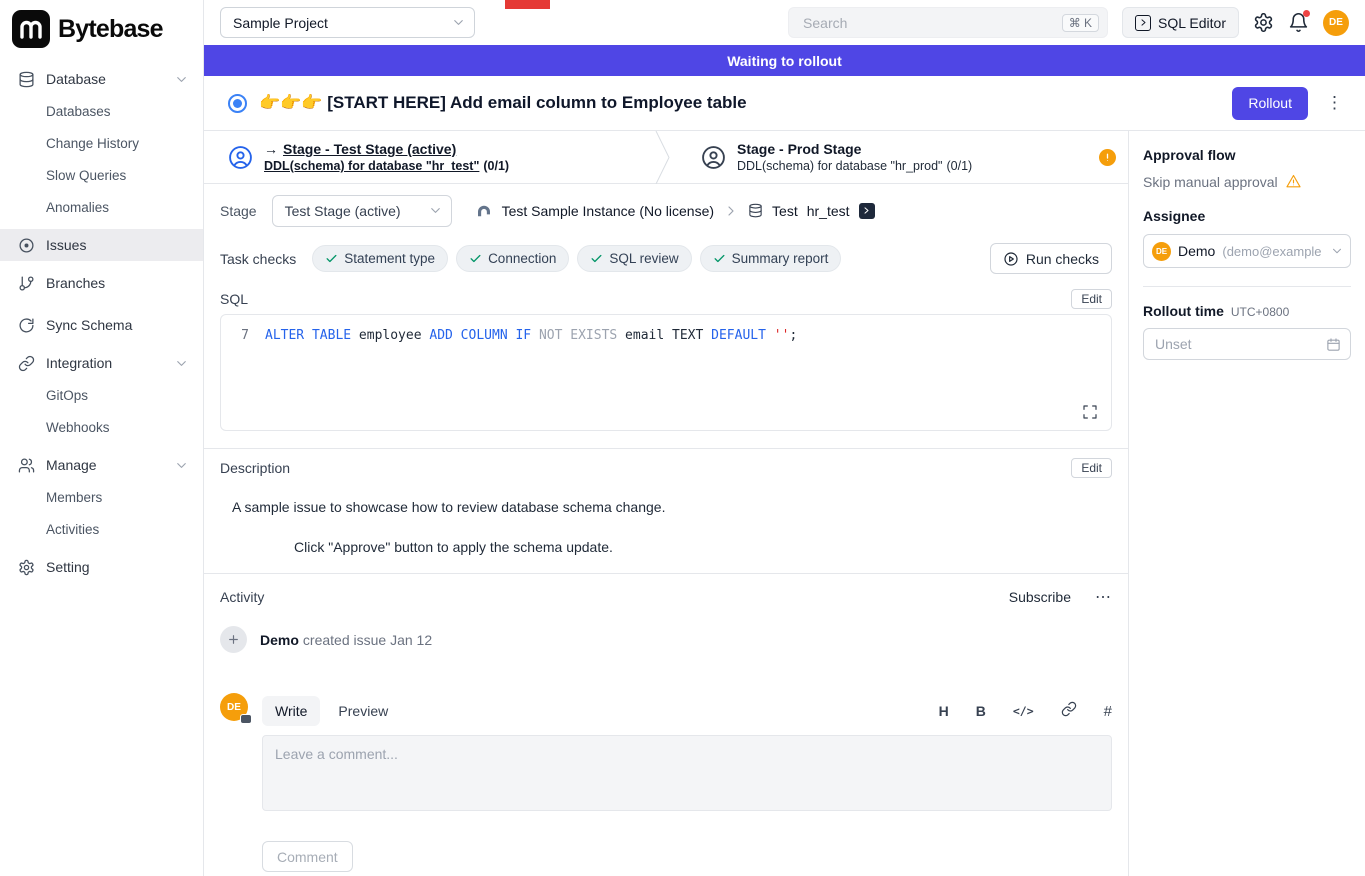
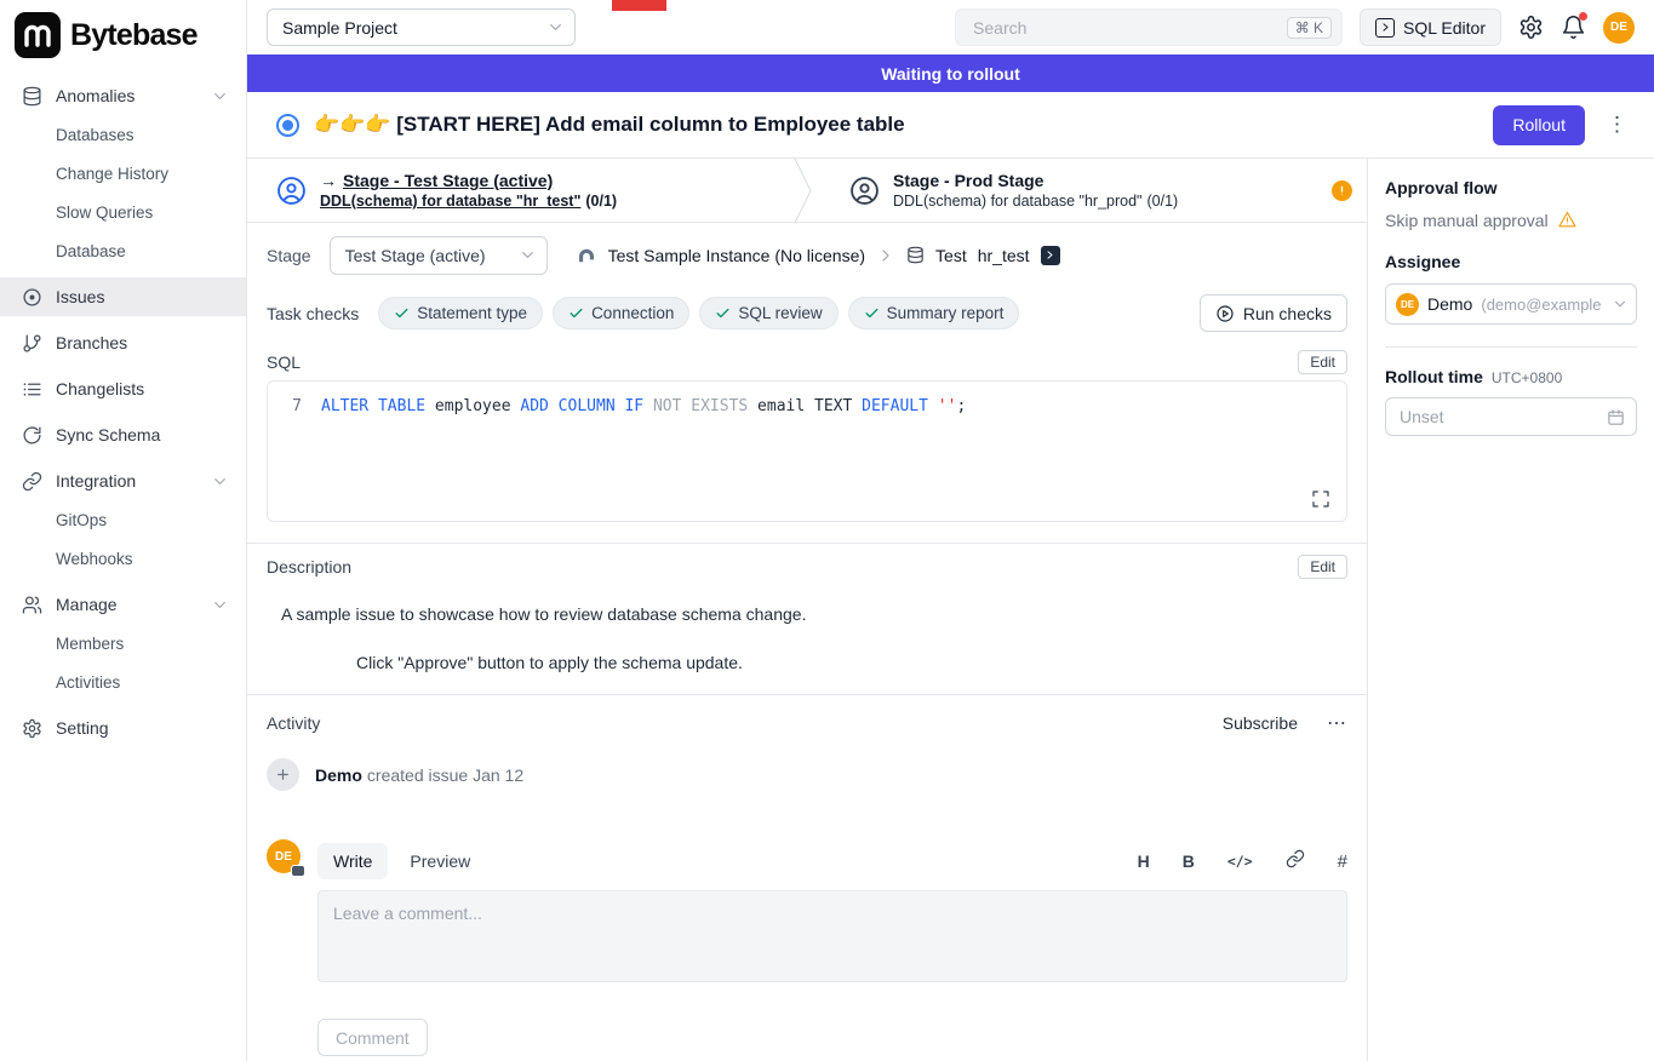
  Bytebase
- Database
+ Anomalies
  Databases
  Change History
  Slow Queries
- Anomalies
+ Database
  Issues
  Branches
+ Changelists
  Sync Schema
  Integration
  GitOps
  Webhooks
  Manage
  Members
  Activities
  Setting
  Sample Project
  Search
  ⌘ K
  SQL Editor
  DE
  Waiting to rollout
  👉👉👉 [START HERE] Add email column to Employee table
  Rollout
  ⋮
  → Stage - Test Stage (active)
  DDL(schema) for database "hr_test" (0/1)
  Stage - Prod Stage
  DDL(schema) for database "hr_prod" (0/1)
  Stage
  Test Stage (active)
  Test Sample Instance (No license)
  Test
  hr_test
  Task checks
  Statement type
  Connection
  SQL review
  Summary report
  Run checks
  SQL
  Edit
  7
  ALTER TABLE
  employee
  ADD COLUMN
  IF
  NOT EXISTS
  email
  TEXT
  DEFAULT
  ''
  ;
  Description
  Edit
  A sample issue to showcase how to review database schema change.
  Click "Approve" button to apply the schema update.
  Activity
  Subscribe
  ⋯
  Demo created issue Jan 12
  DE
  Write
  Preview
  H
  B
  </>
  #
  Leave a comment... Comment
  Approval flow
  Skip manual approval
  Assignee
  DE
  Demo
  (demo@example
  Rollout time
  UTC+0800
  Unset
